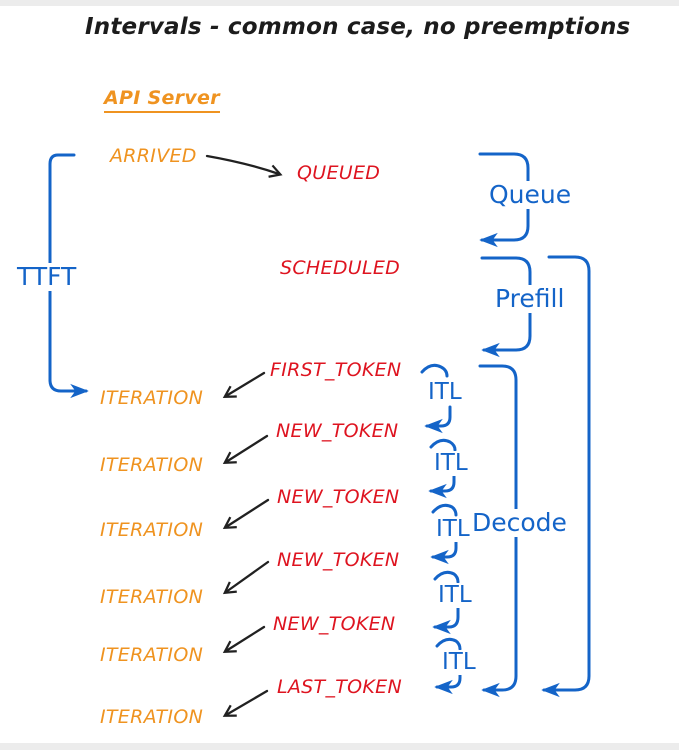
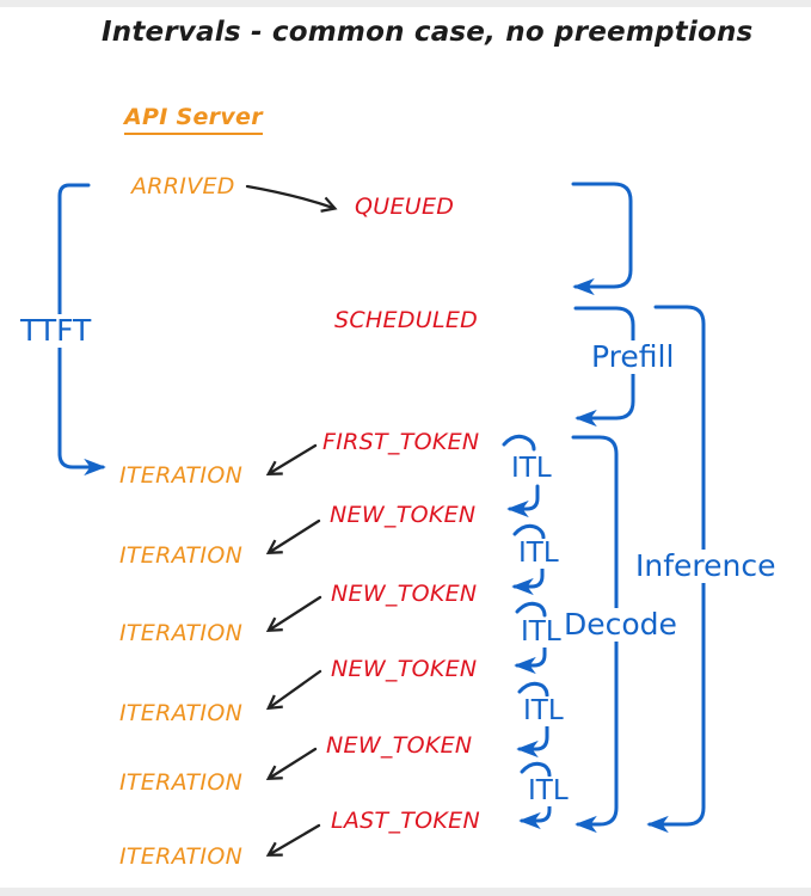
  Intervals - common case, no preemptions
  API Server
  ARRIVED
  ITERATION
  ITERATION
  ITERATION
  ITERATION
  ITERATION
  ITERATION
  QUEUED
  SCHEDULED
  FIRST_TOKEN
  NEW_TOKEN
  NEW_TOKEN
  NEW_TOKEN
  NEW_TOKEN
  LAST_TOKEN
  TTFT
- Queue
  Prefill
+ Inference
  Decode
  ITL
  ITL
  ITL
  ITL
  ITL
